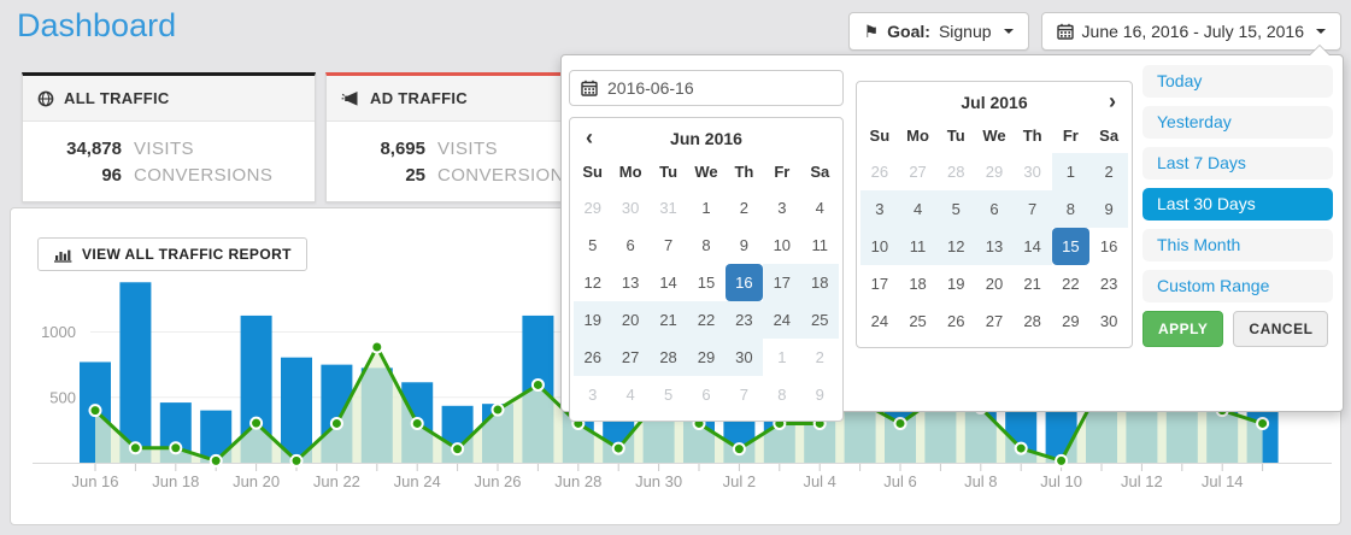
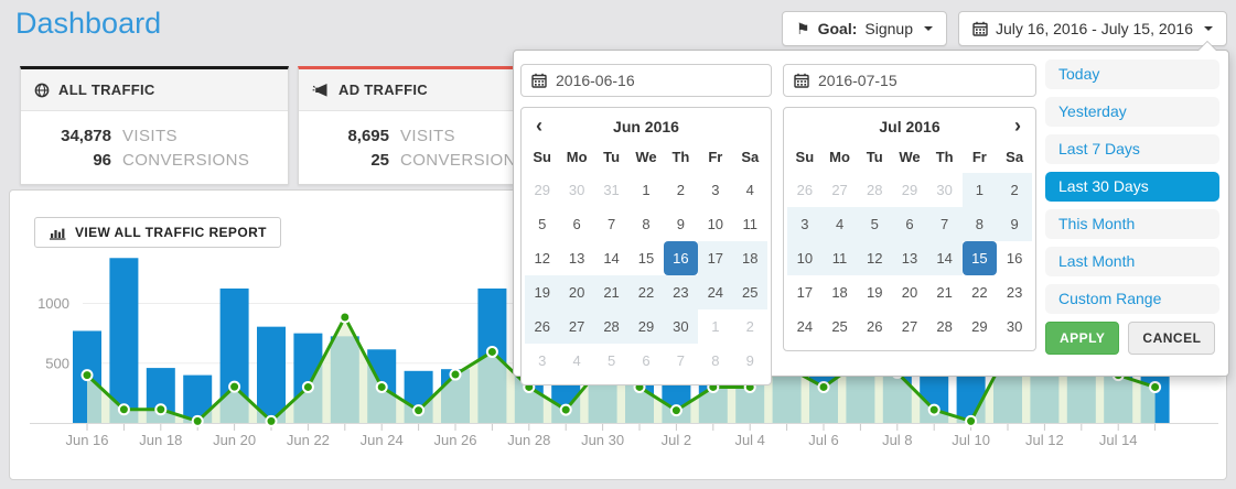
  Dashboard
  ⚑
  Goal:
  Signup
- June 16, 2016 - July 15, 2016
+ July 16, 2016 - July 15, 2016
  VIEW ALL TRAFFIC REPORT
  500
  1000
  Jun 16
  Jun 18
  Jun 20
  Jun 22
  Jun 24
  Jun 26
  Jun 28
  Jun 30
  Jul 2
  Jul 4
  Jul 6
  Jul 8
  Jul 10
  Jul 12
  Jul 14
  ALL TRAFFIC
  34,878
  VISITS
  96
  CONVERSIONS
  AD TRAFFIC
  8,695
  VISITS
  25
  CONVERSION
  2016-06-16
  ‹
  Jun 2016
  Su	Mo	Tu	We	Th	Fr	Sa
  29	30	31	1	2	3	4
  5	6	7	8	9	10	11
  12	13	14	15	16	17	18
  19	20	21	22	23	24	25
  26	27	28	29	30	1	2
  3	4	5	6	7	8	9
+ 2016-07-15
  Jul 2016
  ›
  Su	Mo	Tu	We	Th	Fr	Sa
  26	27	28	29	30	1	2
  3	4	5	6	7	8	9
  10	11	12	13	14	15	16
  17	18	19	20	21	22	23
  24	25	26	27	28	29	30
  Today
  Yesterday
  Last 7 Days
  Last 30 Days
  This Month
+ Last Month
  Custom Range
  APPLY
  CANCEL
